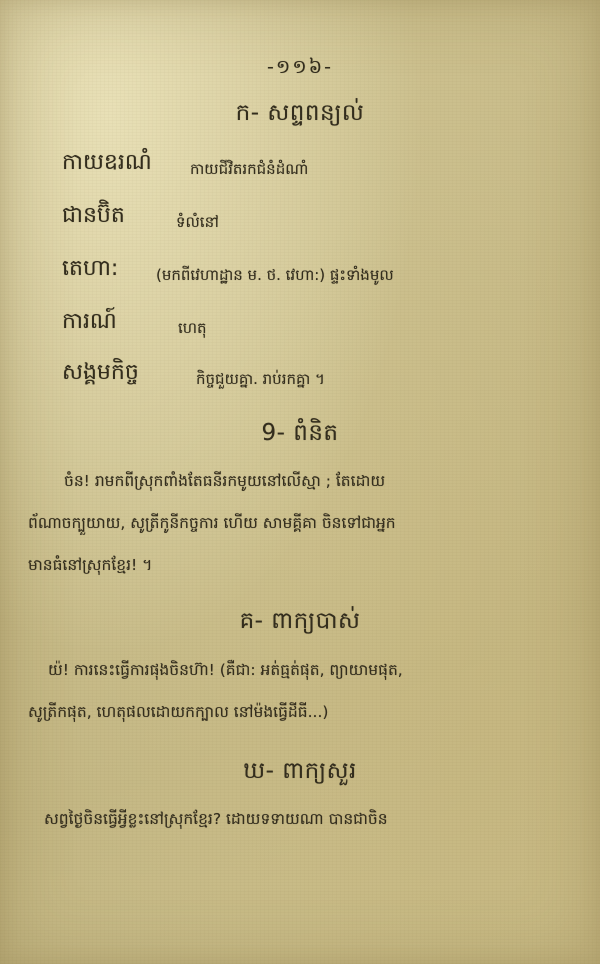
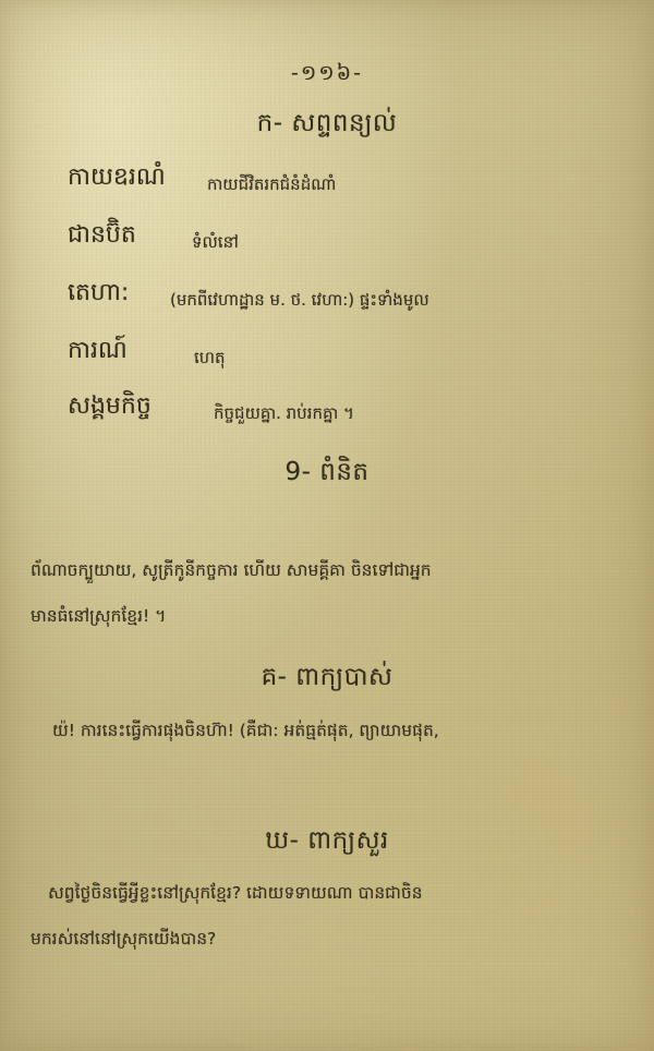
  -១១៦-
  ក- សព្ទពន្យល់
  កាយឧរណំ
  កាយជីវិតរកជំនំដំណាំ
  ជាន​ប៊ិត
  ទំលំនៅ
  តេហា:
  (មកពីវេហាដ្ឋាន ម. ថ. វេហា:) ផ្ទះទាំងមូល
  ការណ៍
  ហេតុ
  សង្គមកិច្ច
  កិច្ចជួយគ្នា. រាប់រកគ្នា ។
  9- ពំនិត
- ចំន! រាមកពីស្រុកពាំងតែធនីរកមូយនៅលើស្មា ; តែដោយ
  ព័ណាចក្បួយាយ, សូត្រីកូនីកច្ចការ ហើយ សាមគ្គីគា ចិនទៅជាអ្នក
  មានធំនៅស្រុកខ្មែរ! ។
  គ- ពាក្យបាស់
  យ៉! ការនេះធ្វើការផុងចិនហ៊ា! (គឺជា: អត់ធ្មត់ផុត, ព្យាយាមផុត,
- សូត្រីកផុត, ហេតុផលដោយកក្បាល នៅម៉ងធ្វើដីធី...)
  ឃ- ពាក្យសួរ
  សព្វថ្ងៃចិនធ្វើអ្វីខ្លះនៅស្រុកខ្មែរ? ដោយទទាយណា បានជាចិន
+ មករស់នៅនៅស្រុកយើងបាន?
